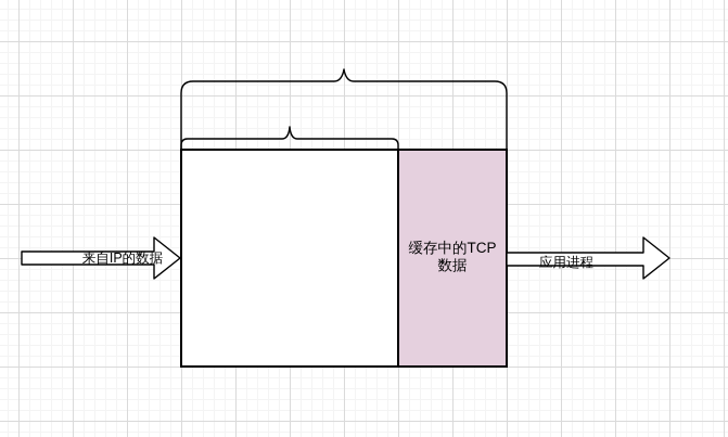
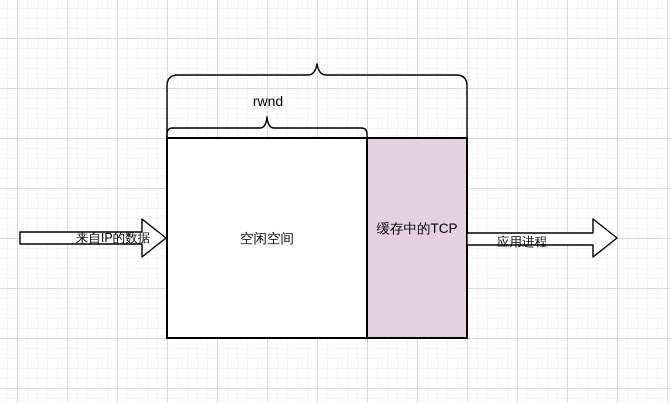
+ rwnd
+ 空闲空间
  缓存中的TCP
- 数据
  来自IP的数据
  应用进程
